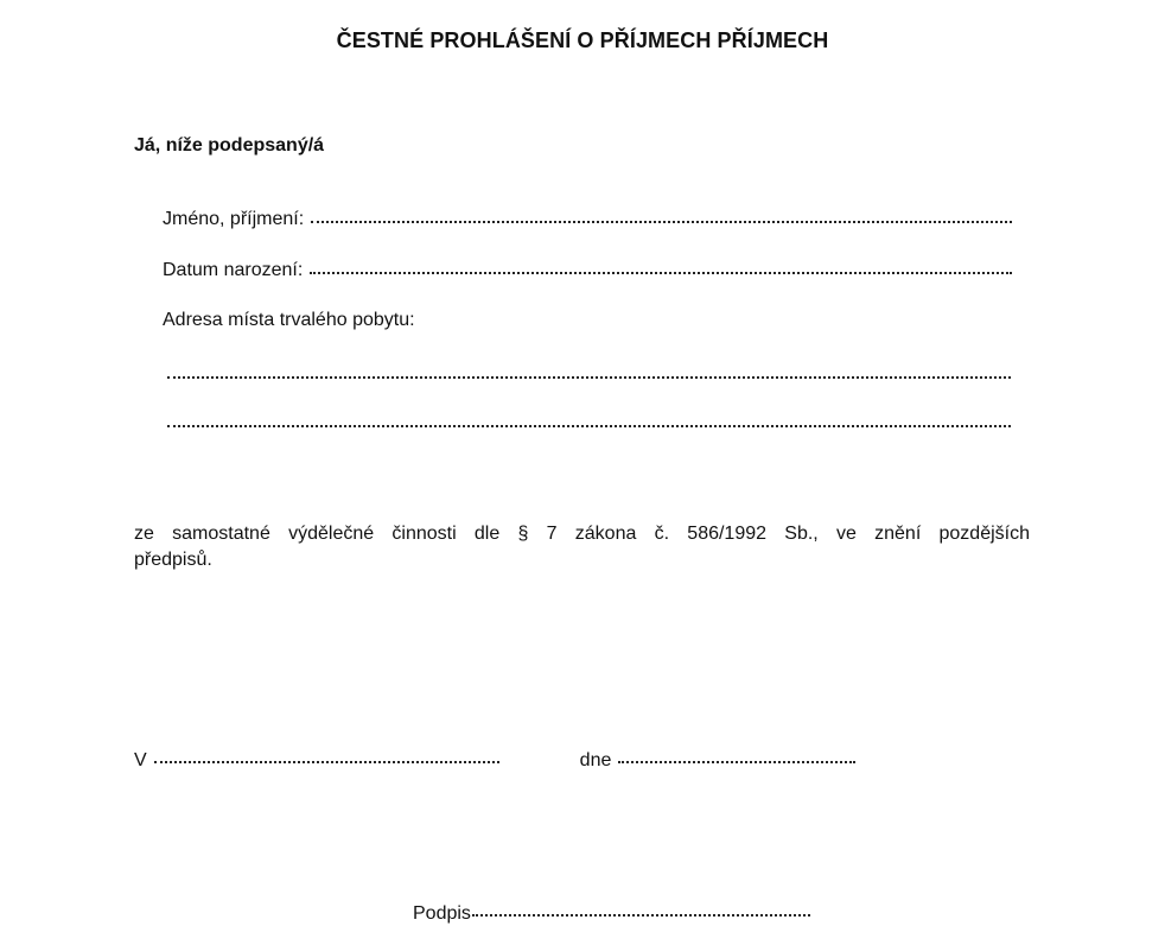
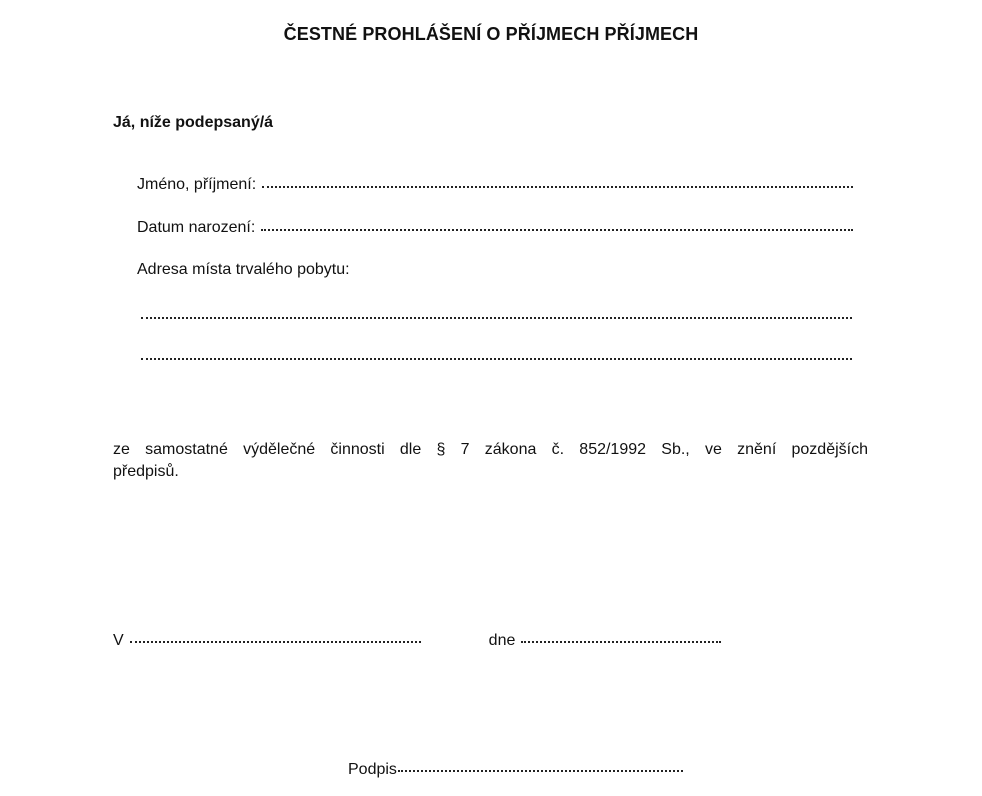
  ČESTNÉ PROHLÁŠENÍ O PŘÍJMECH PŘÍJMECH
  Já, níže podepsaný/á
  Jméno, příjmení:
  Datum narození:
  Adresa místa trvalého pobytu:
- ze samostatné výdělečné činnosti dle § 7 zákona č. 586/1992 Sb., ve znění pozdějších
+ ze samostatné výdělečné činnosti dle § 7 zákona č. 852/1992 Sb., ve znění pozdějších
  předpisů.
  V
  dne
  Podpis
